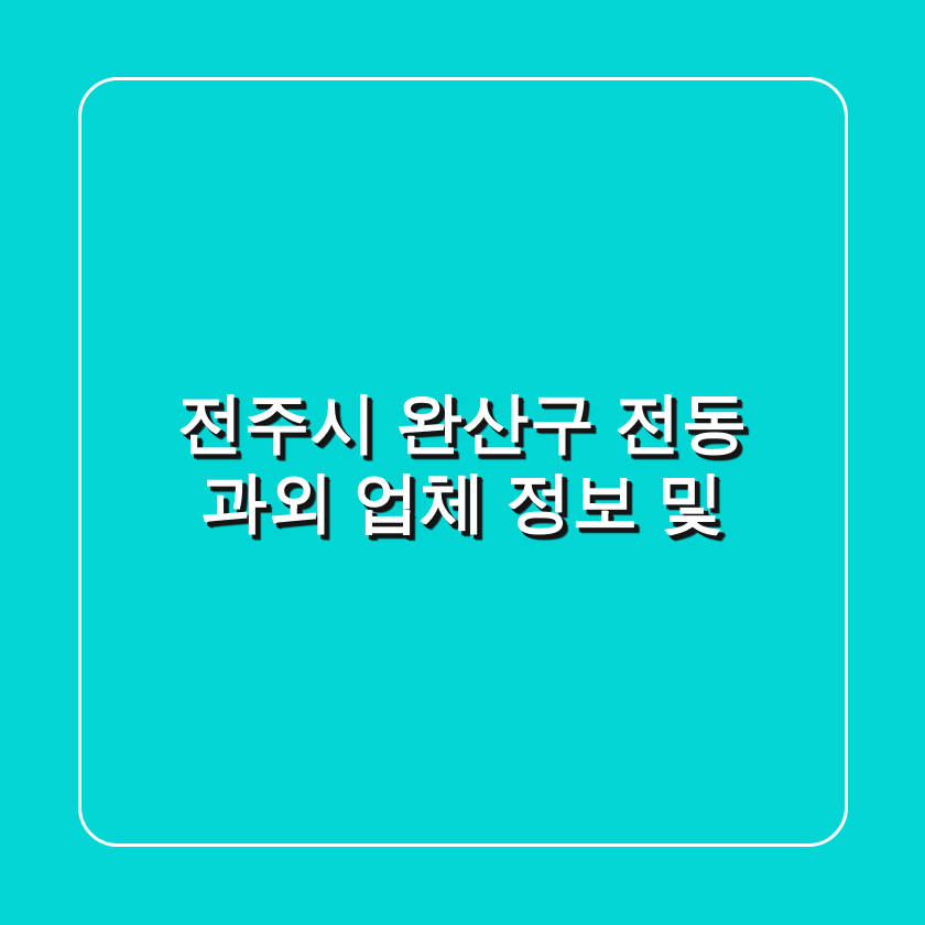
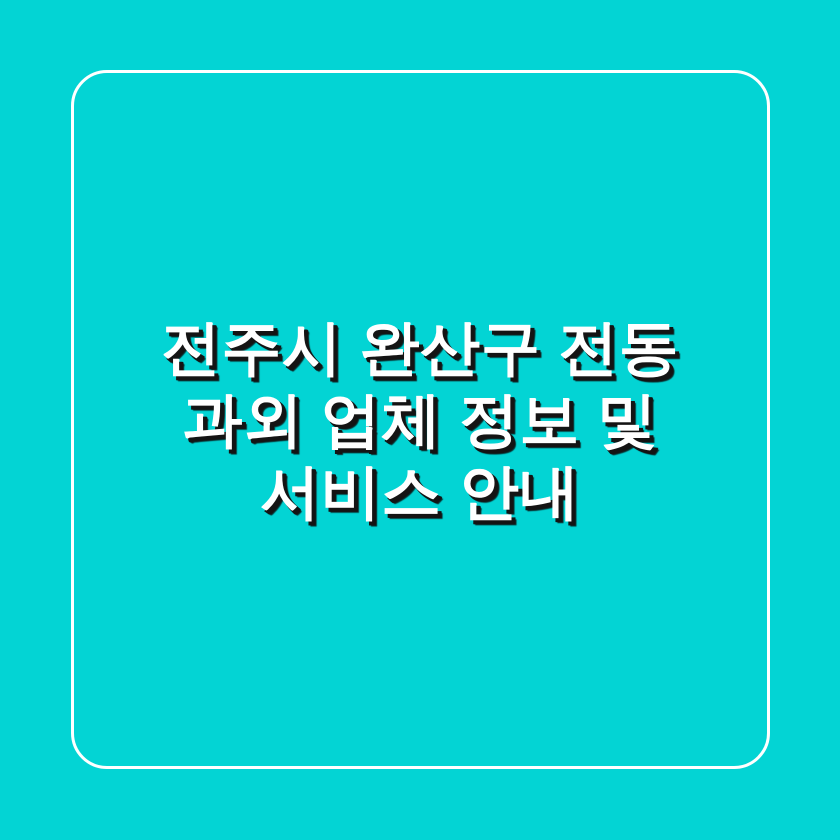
  전주시 완산구 전동
  과외 업체 정보 및
+ 서비스 안내
